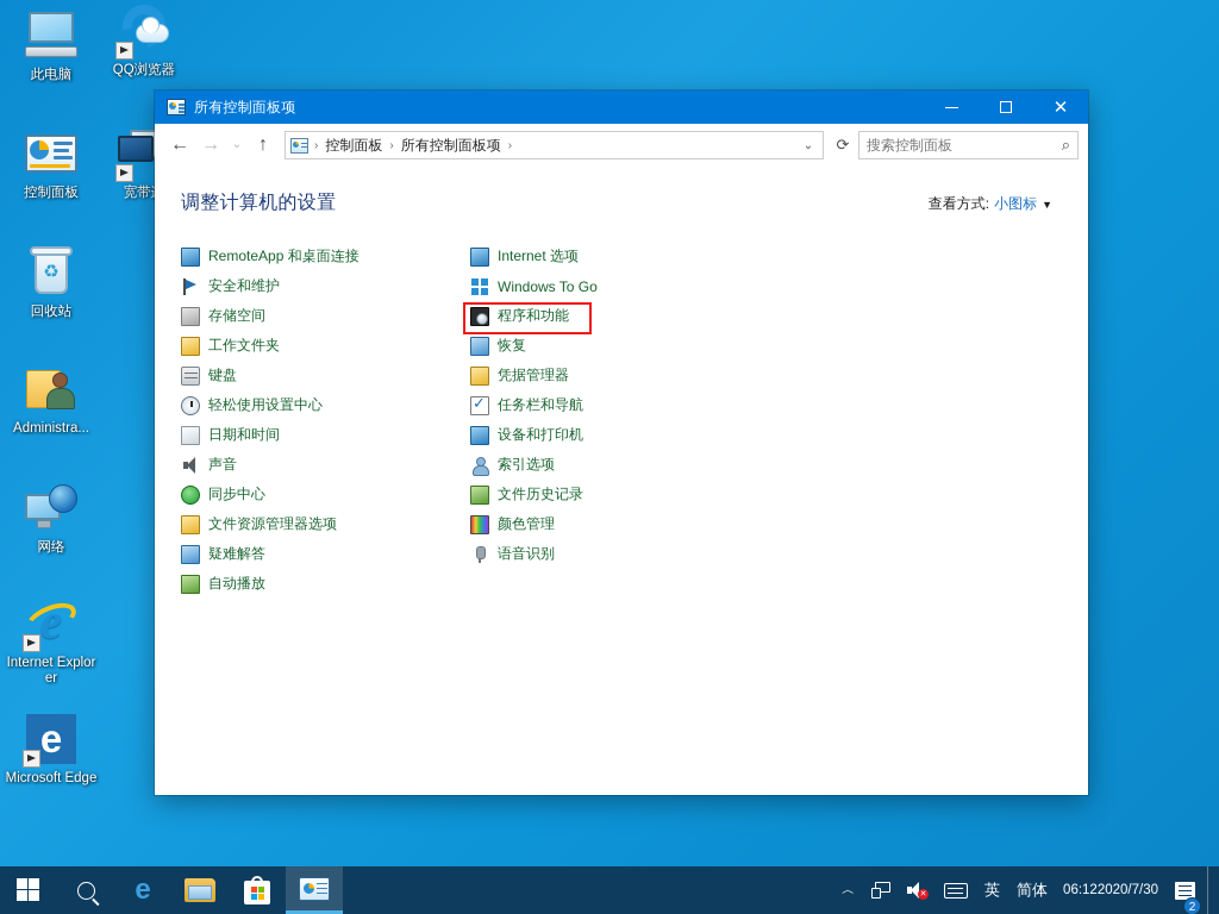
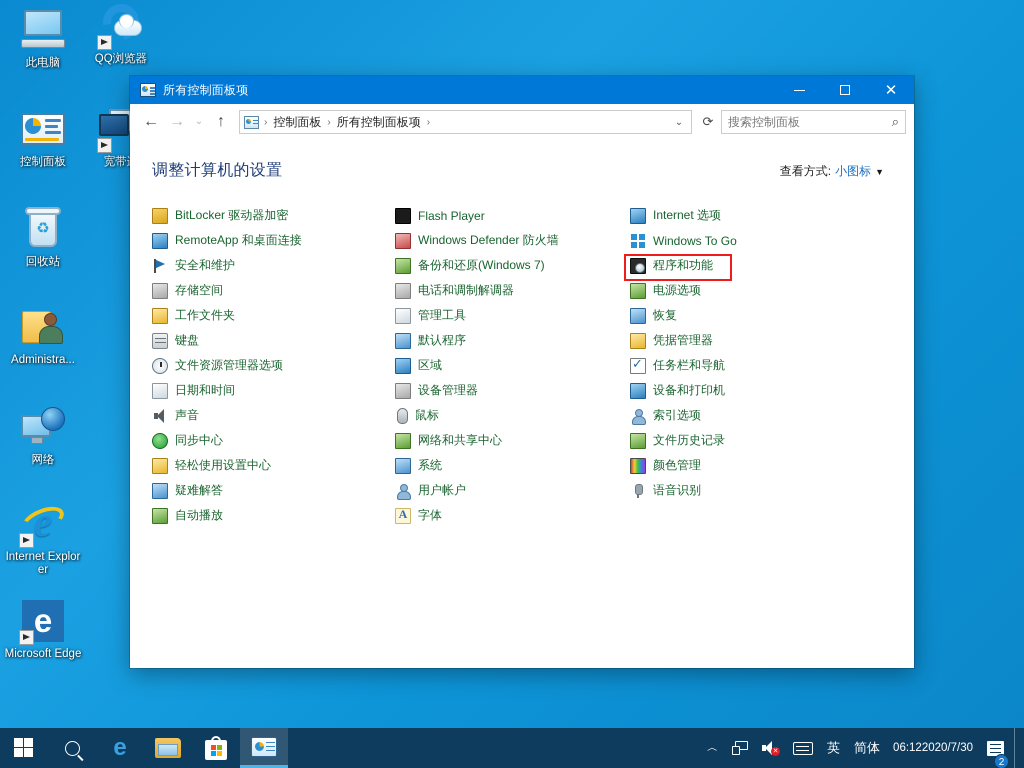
  此电脑
  QQ浏览器
  控制面板
  ♻
  回收站
  Administra...
  网络
  e
  Internet Explorer
  e
  Microsoft Edge
  所有控制面板项
  ✕
  ←
  →
  ⌄
  ↑
  ›
  控制面板
  ›
  所有控制面板项
  ›
  ⌄
  ⟳
  搜索控制面板
  ⌕
  调整计算机的设置
  查看方式:
  小图标
  ▼
+ BitLocker 驱动器加密
  RemoteApp 和桌面连接
  安全和维护
  存储空间
  工作文件夹
  键盘
- 轻松使用设置中心
+ 文件资源管理器选项
  日期和时间
  声音
  同步中心
- 文件资源管理器选项
+ 轻松使用设置中心
  疑难解答
  自动播放
+ Flash Player
+ Windows Defender 防火墙
+ 备份和还原(Windows 7)
+ 电话和调制解调器
+ 管理工具
+ 默认程序
+ 区域
+ 设备管理器
+ 鼠标
+ 网络和共享中心
+ 系统
+ 用户帐户
+ 字体
  Internet 选项
  Windows To Go
  程序和功能
+ 电源选项
  恢复
  凭据管理器
  任务栏和导航
  设备和打印机
  索引选项
  文件历史记录
  颜色管理
  语音识别
  e
  ︿
  英
  简体
  06:12
  2020/7/30
  2
